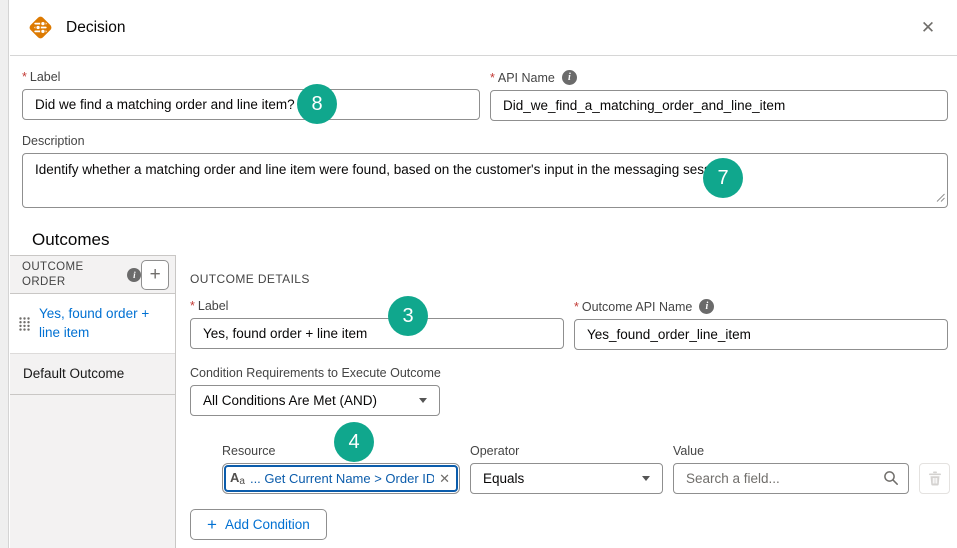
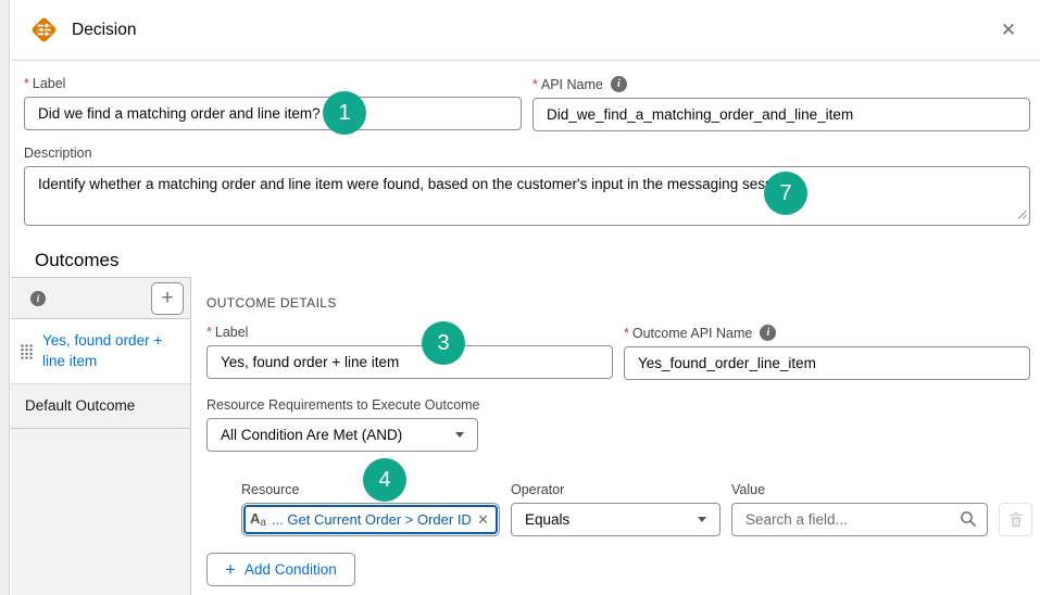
  Decision
  ✕
  *
  Label
  Did we find a matching order and line item?
  *
  API Name
  i
  Did_we_find_a_matching_order_and_line_item
  Description
  Identify whether a matching order and line item were found, based on the customer's input in the messaging ses
  Outcomes
- OUTCOME ORDER
  i
  +
  Yes, found order + line item
  Default Outcome
  OUTCOME DETAILS
  *
  Label
  Yes, found order + line item
  *
  Outcome API Name
  i
  Yes_found_order_line_item
- Condition Requirements to Execute Outcome
+ Resource Requirements to Execute Outcome
- All Conditions Are Met (AND)
+ All Condition Are Met (AND)
  Resource
  Aa
- ... Get Current Name > Order ID
+ ... Get Current Order > Order ID
  ✕
  Operator
  Equals
  Value
  Search a field...
  +
  Add Condition
- 8
+ 1
  7
  3
  4
